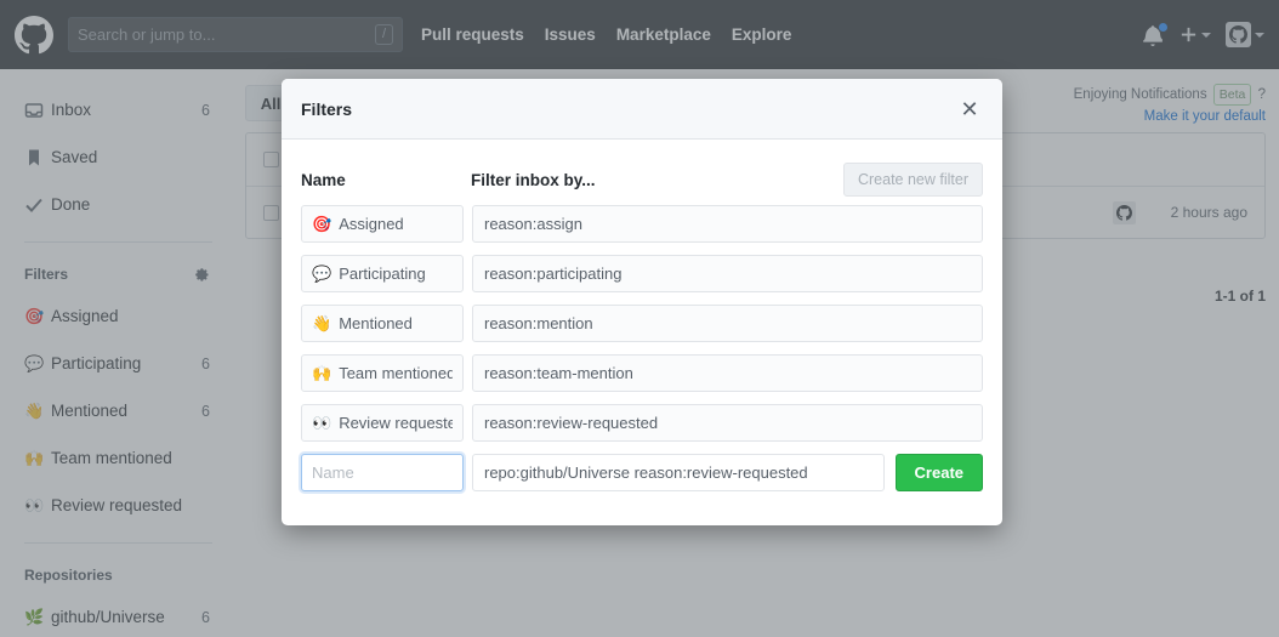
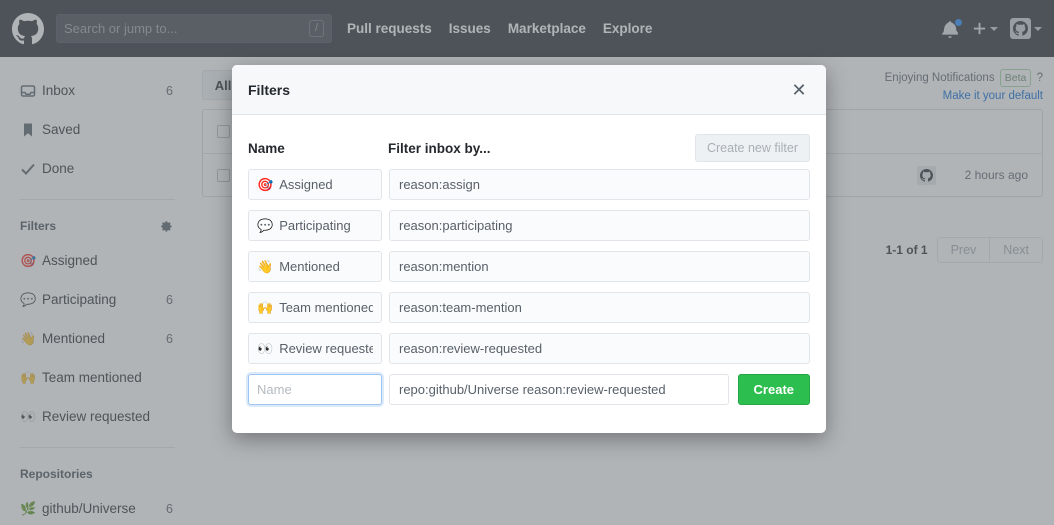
  Search or jump to...
  /
  Pull requests
  Issues
  Marketplace
  Explore
  Inbox
  6
  Saved
  Done
  Filters
  🎯
  Assigned
  💬
  Participating
  6
  👋
  Mentioned
  6
  🙌
  Team mentioned
  👀
  Review requested
  Repositories
  🌿
  github/Universe
  6
  All
  Enjoying Notifications Beta ?
  Make it your default
  2 hours ago
  1-1 of 1
+ Prev
+ Next
  Filters
  ✕
  Name
  Filter inbox by...
  Create new filter
  🎯
  Assigned
  reason:assign
  💬
  Participating
  reason:participating
  👋
  Mentioned
  reason:mention
  🙌
  Team mentioned
  reason:team-mention
  👀
  Review requeste
  reason:review-requested
  Name
  repo:github/Universe reason:review-requested
  Create
